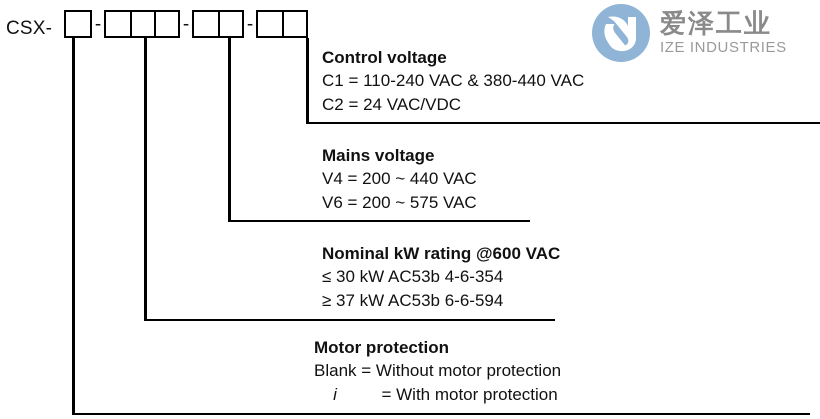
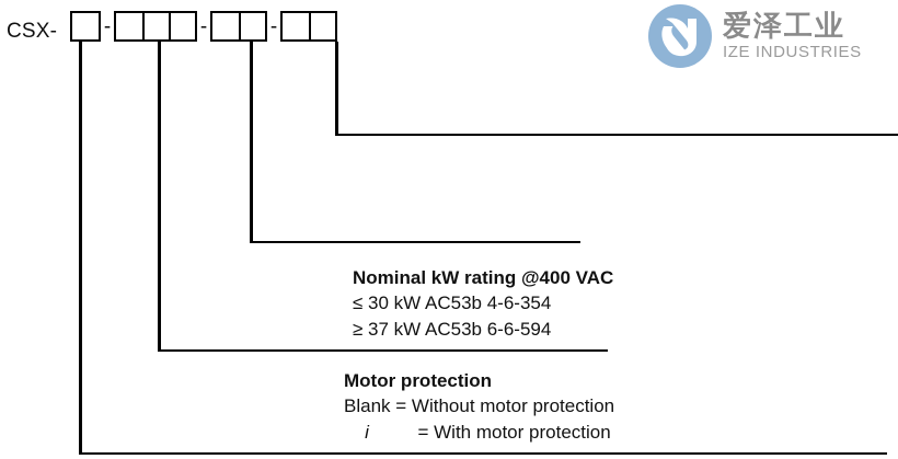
  CSX-
  -
  -
  -
- Control voltage
- C1 = 110-240 VAC & 380-440 VAC
- C2 = 24 VAC/VDC
- Mains voltage
- V4 = 200 ~ 440 VAC
- V6 = 200 ~ 575 VAC
- Nominal kW rating @600 VAC
+ Nominal kW rating @400 VAC
  ≤ 30 kW AC53b 4-6-354
  ≥ 37 kW AC53b 6-6-594
  Motor protection
  Blank = Without motor protection
  i = With motor protection
  爱泽工业
  IZE INDUSTRIES
